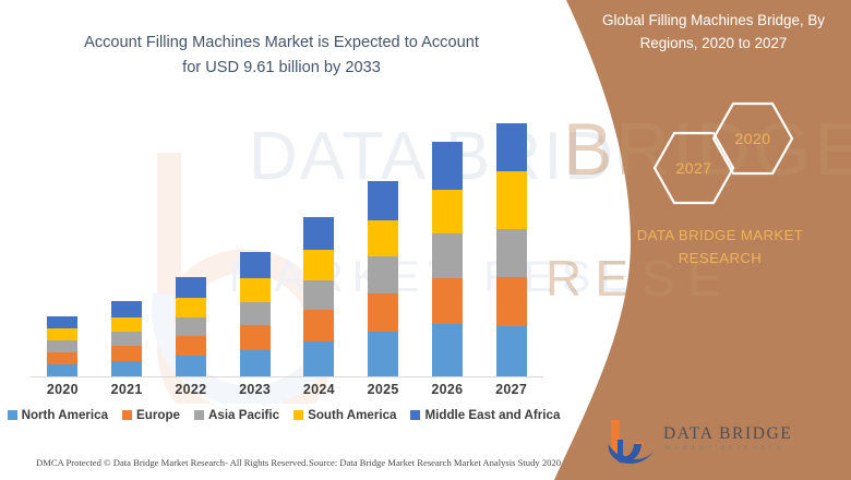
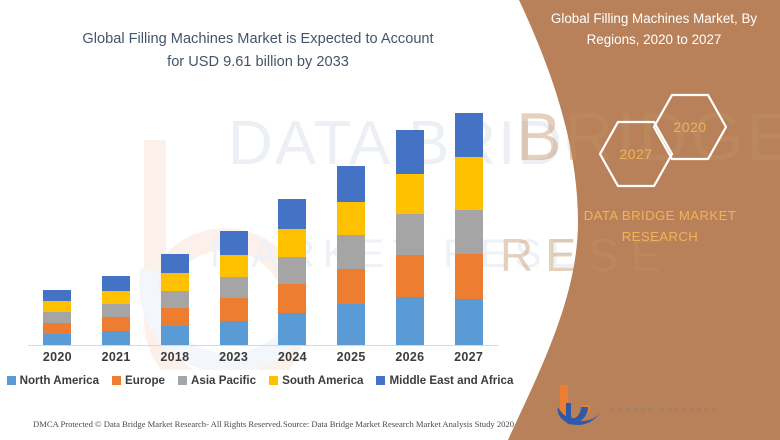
  DATA BID
- Account Filling Machines Market is Expected to Account
+ Global Filling Machines Market is Expected to Account
  for USD 9.61 billion by 2033
  2020
  2021
- 2022
+ 2018
  2023
  2024
  2025
  2026
  2027
  North America
  Europe
  Asia Pacific
  South America
  Middle East and Africa
  DMCA Protected © Data Bridge Market Research- All Rights Reserved.
  Source: Data Bridge Market Research Market Analysis Study 2020
  BRIDGE
  RESE
- Global Filling Machines Bridge, By
+ Global Filling Machines Market, By
  Regions, 2020 to 2027
  2020
  2027
  DATA BRIDGE MARKET
  RESEARCH
- DATA BRIDGE
